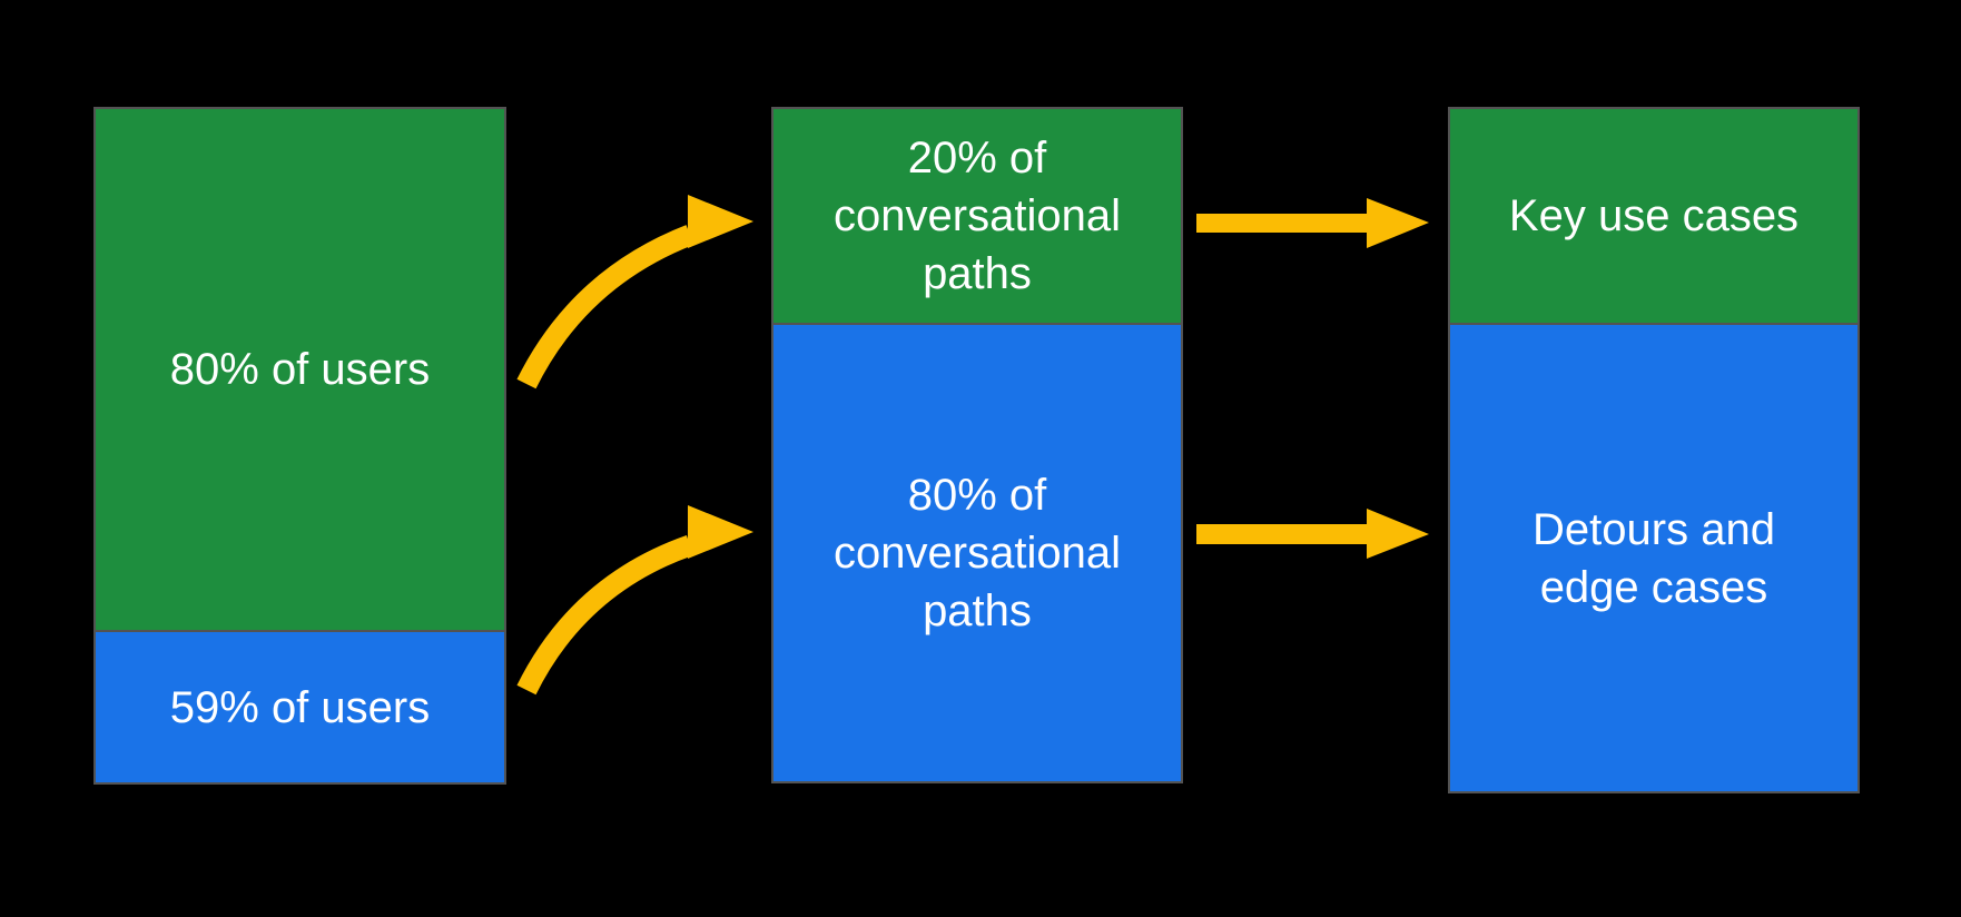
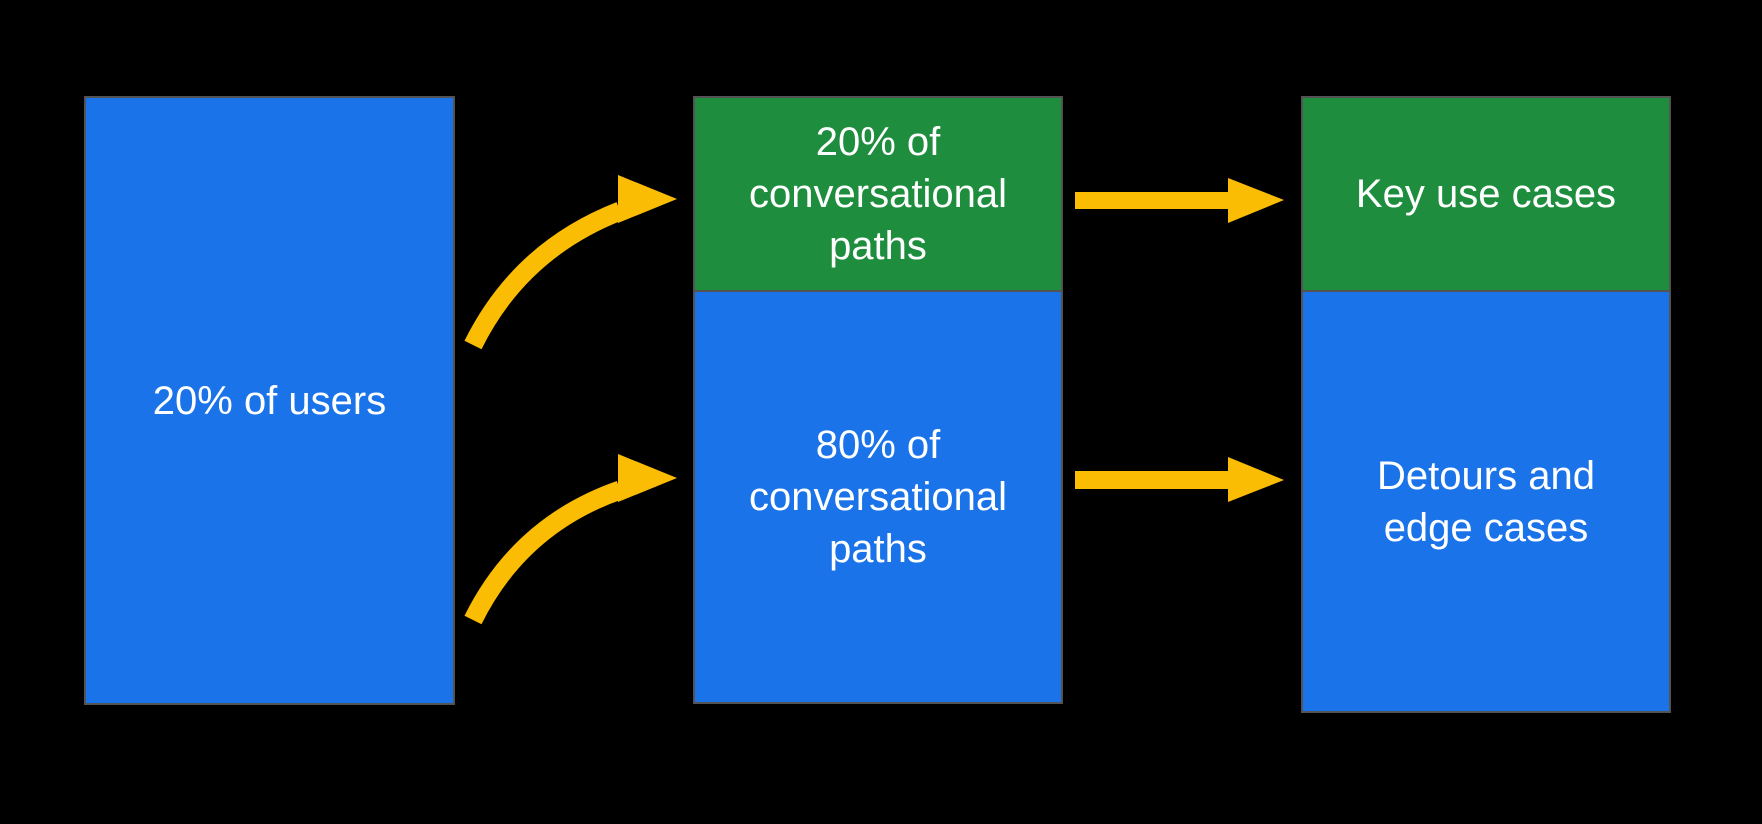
- 80% of users
- 59% of users
+ 20% of users
  20% of
  conversational
  paths
  80% of
  conversational
  paths
  Key use cases
  Detours and
  edge cases
